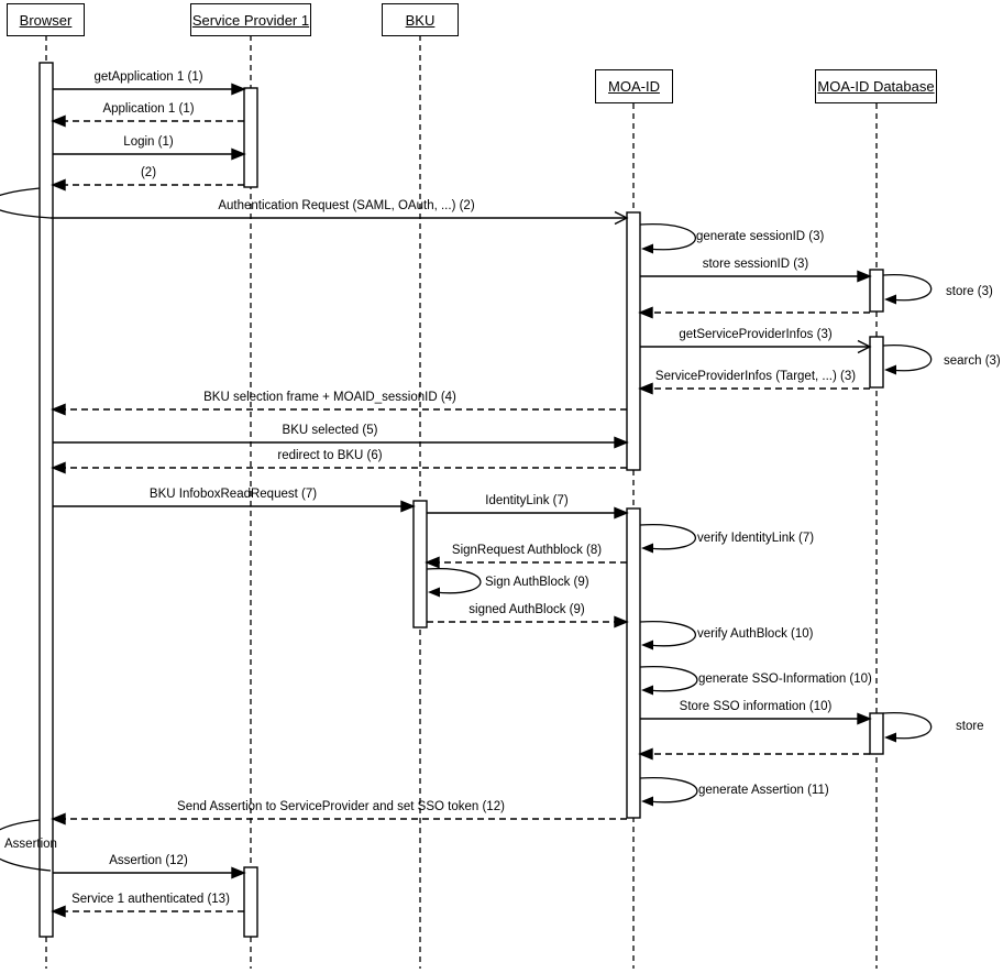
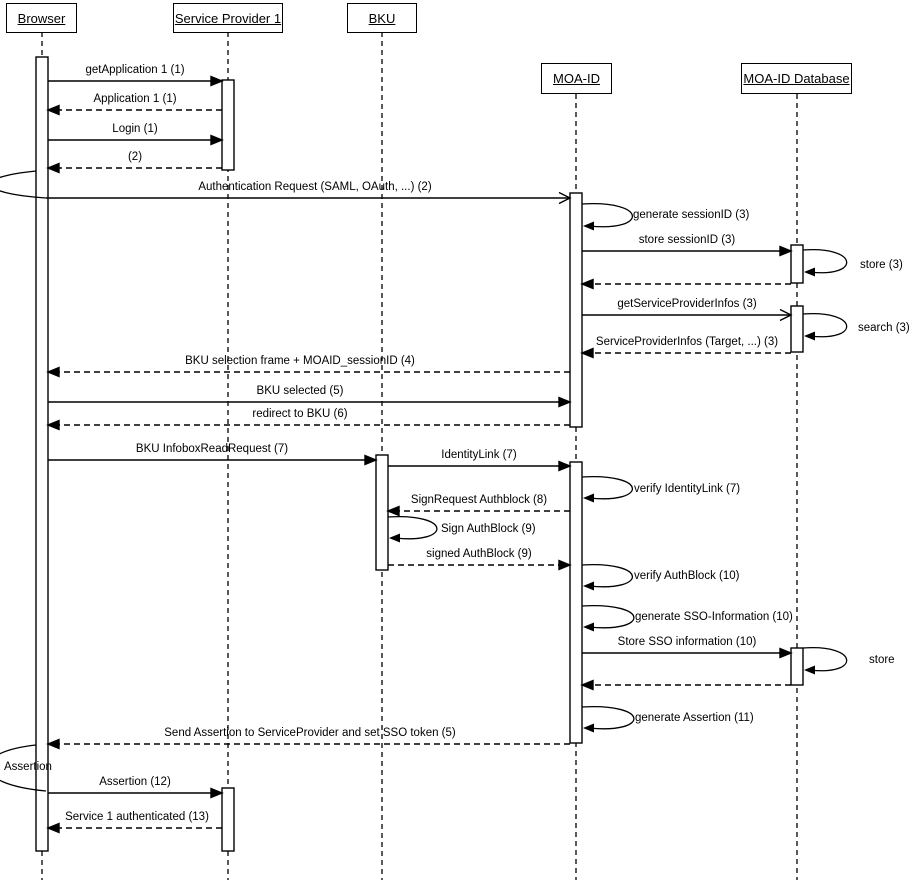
  Browser
  Service Provider 1
  BKU
  MOA-ID
  MOA-ID Database
  getApplication 1 (1)
  Application 1 (1)
  Login (1)
  (2)
  Authentication Request (SAML, OAuth, ...) (2)
  store sessionID (3)
  getServiceProviderInfos (3)
  ServiceProviderInfos (Target, ...) (3)
  BKU selection frame + MOAID_sessionID (4)
  BKU selected (5)
  redirect to BKU (6)
  BKU InfoboxReadRequest (7)
  IdentityLink (7)
  SignRequest Authblock (8)
  signed AuthBlock (9)
  Store SSO information (10)
- Send Assertion to ServiceProvider and set SSO token (12)
+ Send Assertion to ServiceProvider and set SSO token (5)
  Assertion (12)
  Service 1 authenticated (13)
  generate sessionID (3)
  store (3)
  search (3)
  verify IdentityLink (7)
  Sign AuthBlock (9)
  verify AuthBlock (10)
  generate SSO-Information (10)
  store
  generate Assertion (11)
  Assertion
